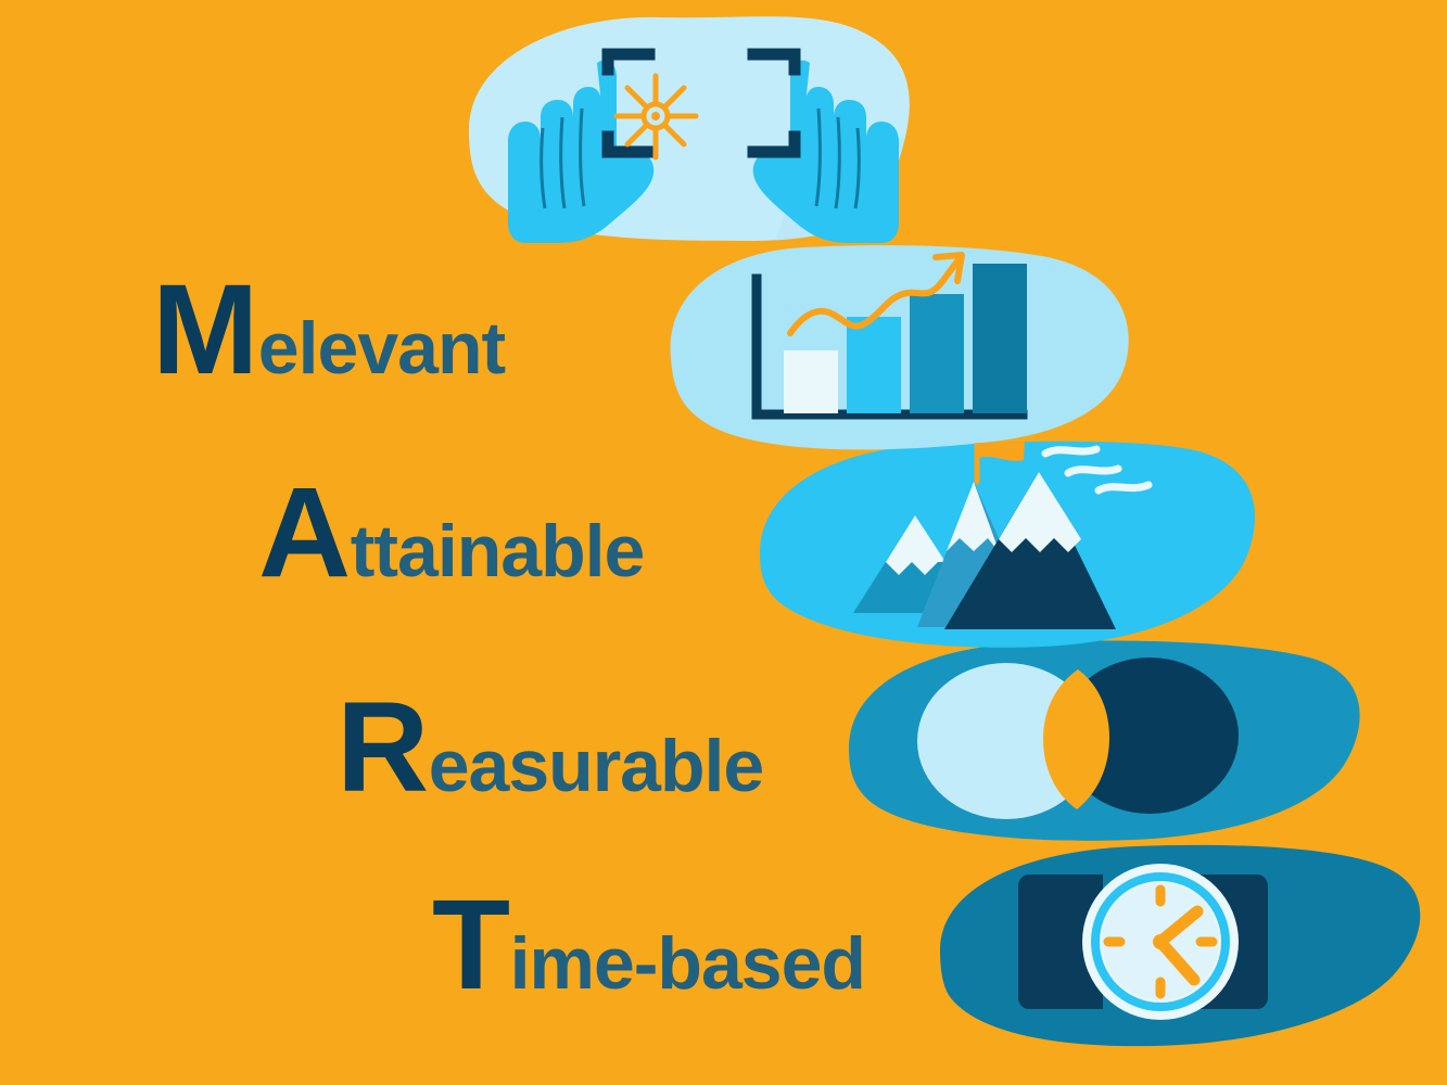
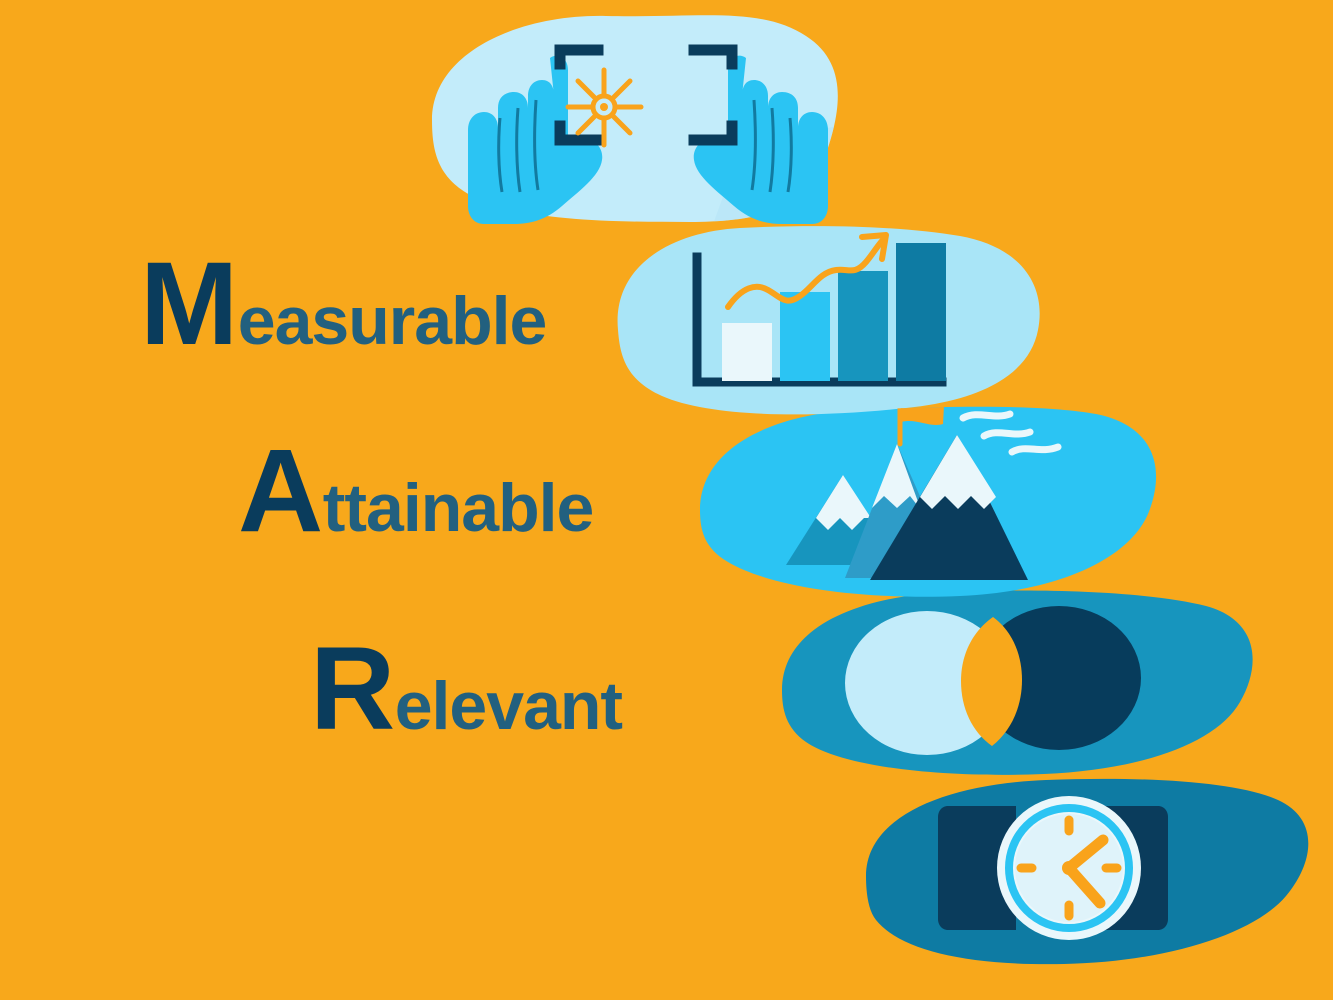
- Melevant
+ Measurable
  Attainable
- Reasurable
+ Relevant
- Time-based
